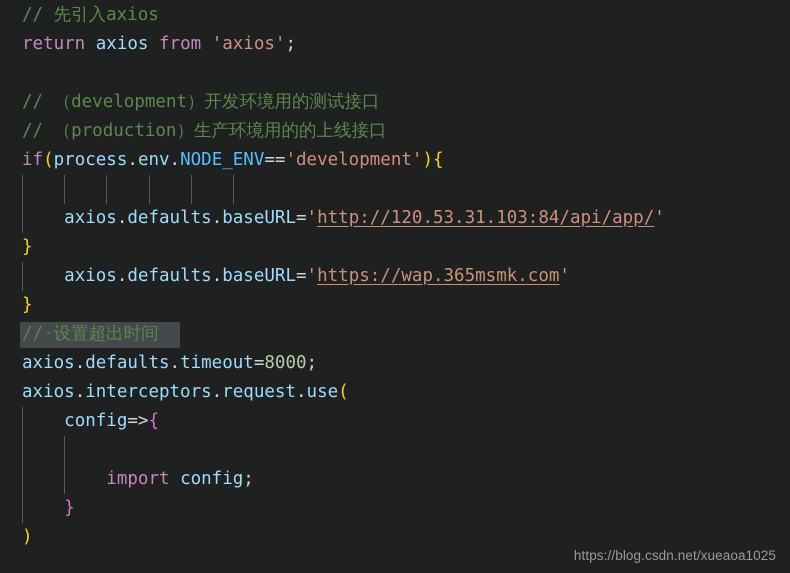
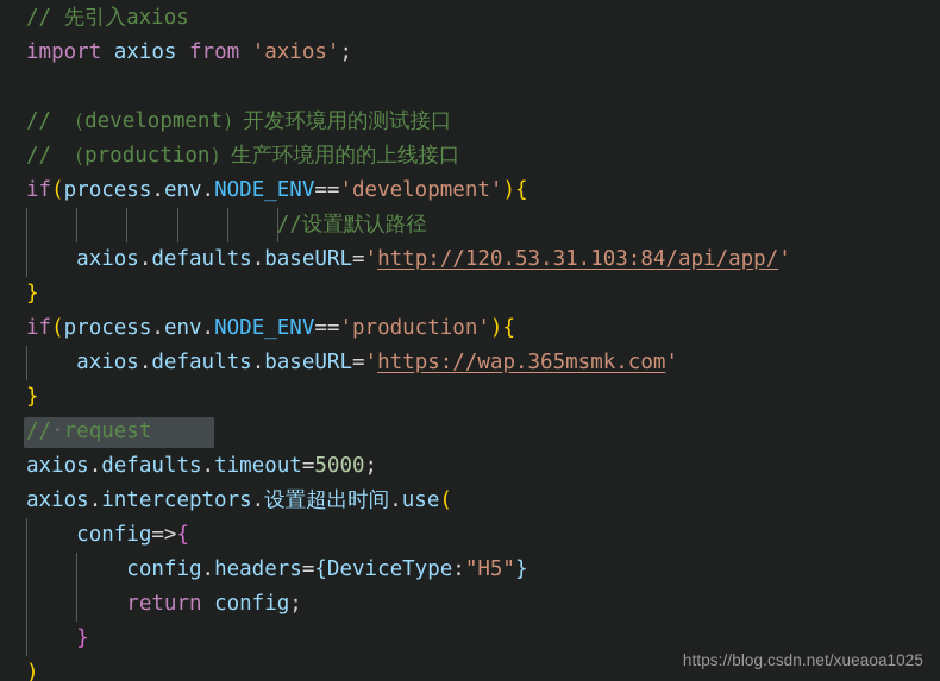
  // 先引入axios
- return axios from 'axios';
+ import axios from 'axios';
  // （development）开发环境用的测试接口
  // （production）生产环境用的的上线接口
  if(process.env.NODE_ENV=='development'){
+ //设置默认路径
  axios.defaults.baseURL='http://120.53.31.103:84/api/app/'
  }
+ if(process.env.NODE_ENV=='production'){
  axios.defaults.baseURL='https://wap.365msmk.com'
  }
- //·设置超出时间
+ //·request
- axios.defaults.timeout=8000;
+ axios.defaults.timeout=5000;
- axios.interceptors.request.use(
+ axios.interceptors.设置超出时间.use(
  config=>{
+ config.headers={DeviceType:"H5"}
- import config;
+ return config;
  }
  )
  https://blog.csdn.net/xueaoa1025
